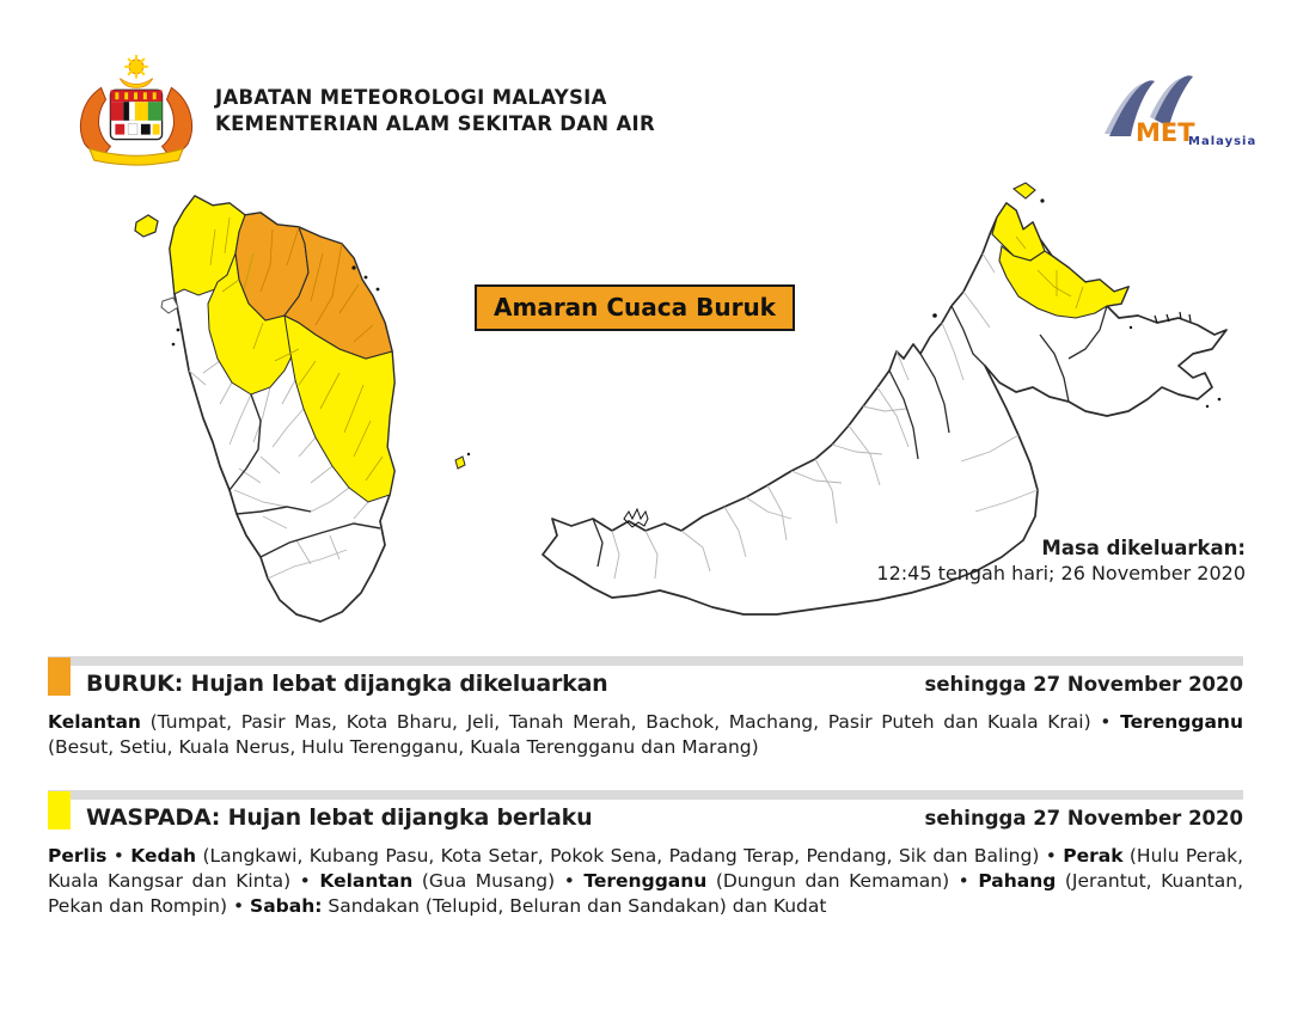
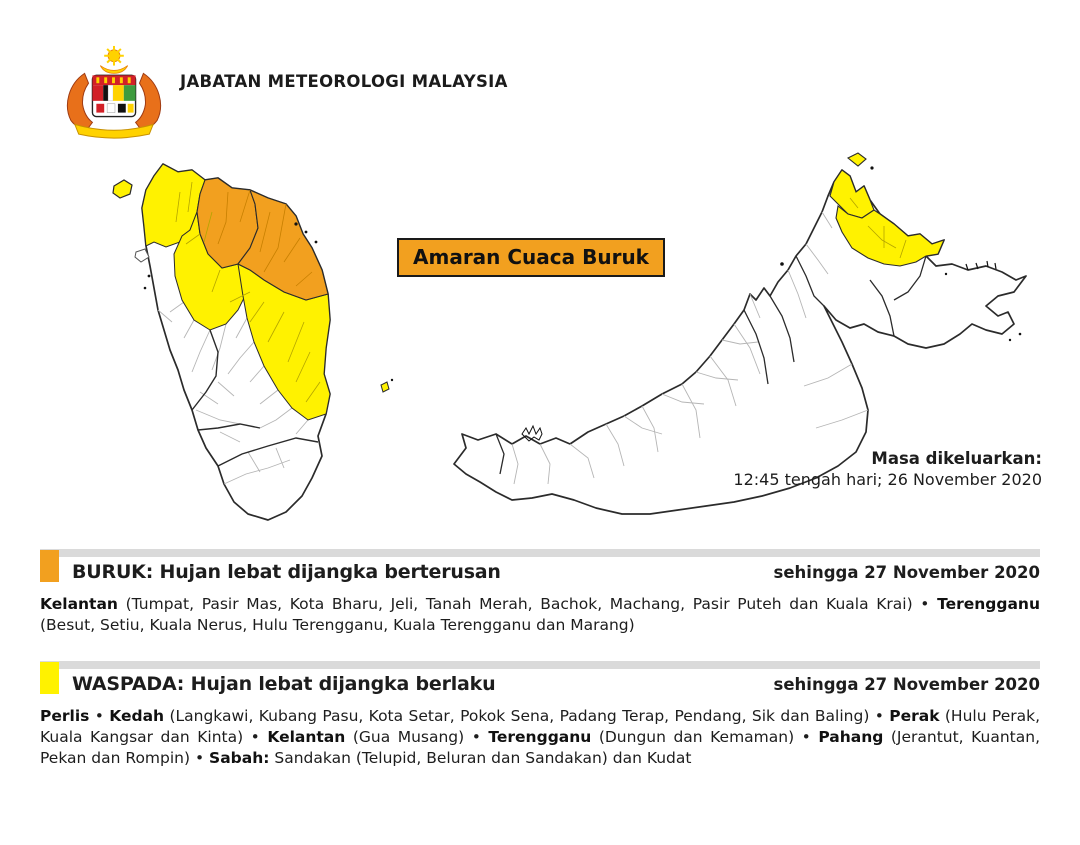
  JABATAN METEOROLOGI MALAYSIA
- KEMENTERIAN ALAM SEKITAR DAN AIR
- MET
- Malaysia
  Amaran Cuaca Buruk
  Masa dikeluarkan:
  12:45 tengah hari; 26 November 2020
- BURUK: Hujan lebat dijangka dikeluarkan
+ BURUK: Hujan lebat dijangka berterusan
  sehingga 27 November 2020
  Kelantan (Tumpat, Pasir Mas, Kota Bharu, Jeli, Tanah Merah, Bachok, Machang, Pasir Puteh dan Kuala Krai) • Terengganu (Besut, Setiu, Kuala Nerus, Hulu Terengganu, Kuala Terengganu dan Marang)
  WASPADA: Hujan lebat dijangka berlaku
  sehingga 27 November 2020
  Perlis • Kedah (Langkawi, Kubang Pasu, Kota Setar, Pokok Sena, Padang Terap, Pendang, Sik dan Baling) • Perak (Hulu Perak, Kuala Kangsar dan Kinta) • Kelantan (Gua Musang) • Terengganu (Dungun dan Kemaman) • Pahang (Jerantut, Kuantan, Pekan dan Rompin) • Sabah: Sandakan (Telupid, Beluran dan Sandakan) dan Kudat
